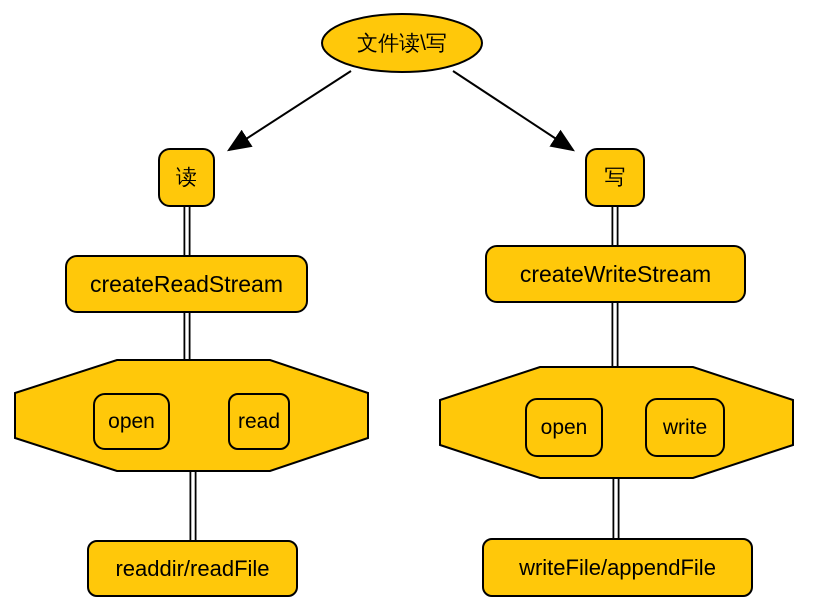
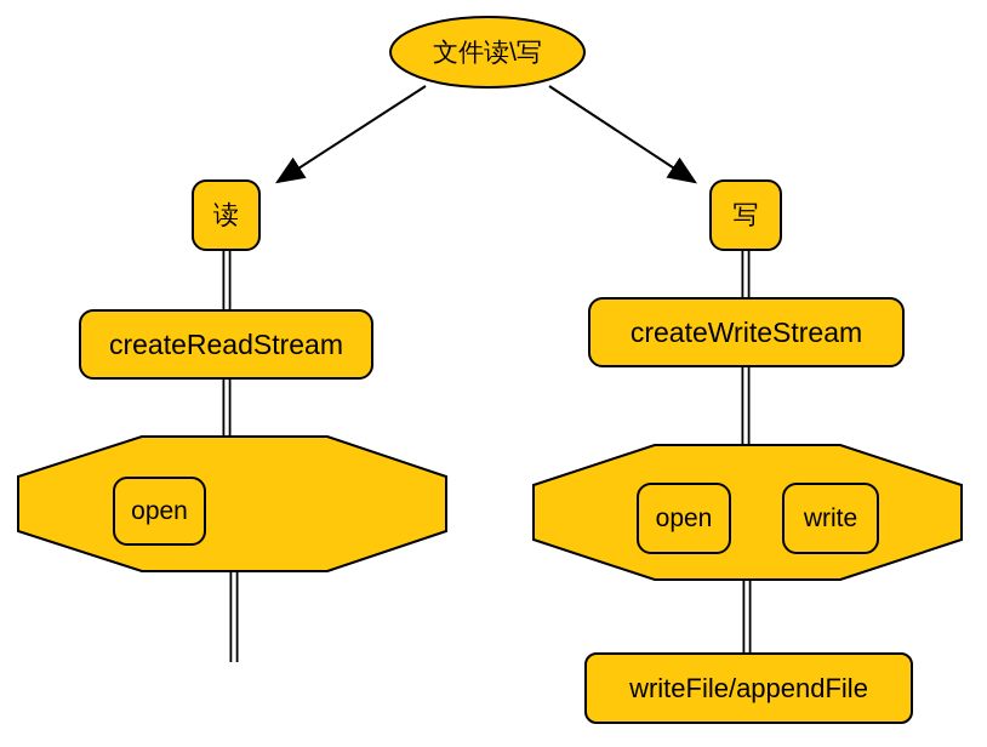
  文件读\写
  读
  createReadStream
  open
- read
- readdir/readFile
  写
  createWriteStream
  open
  write
  writeFile/appendFile
